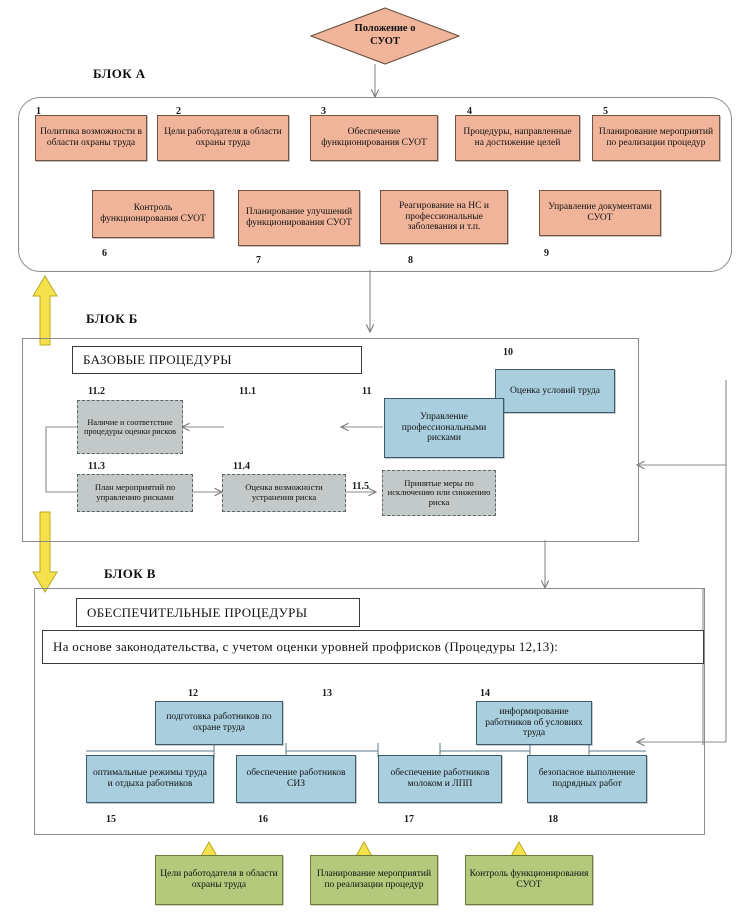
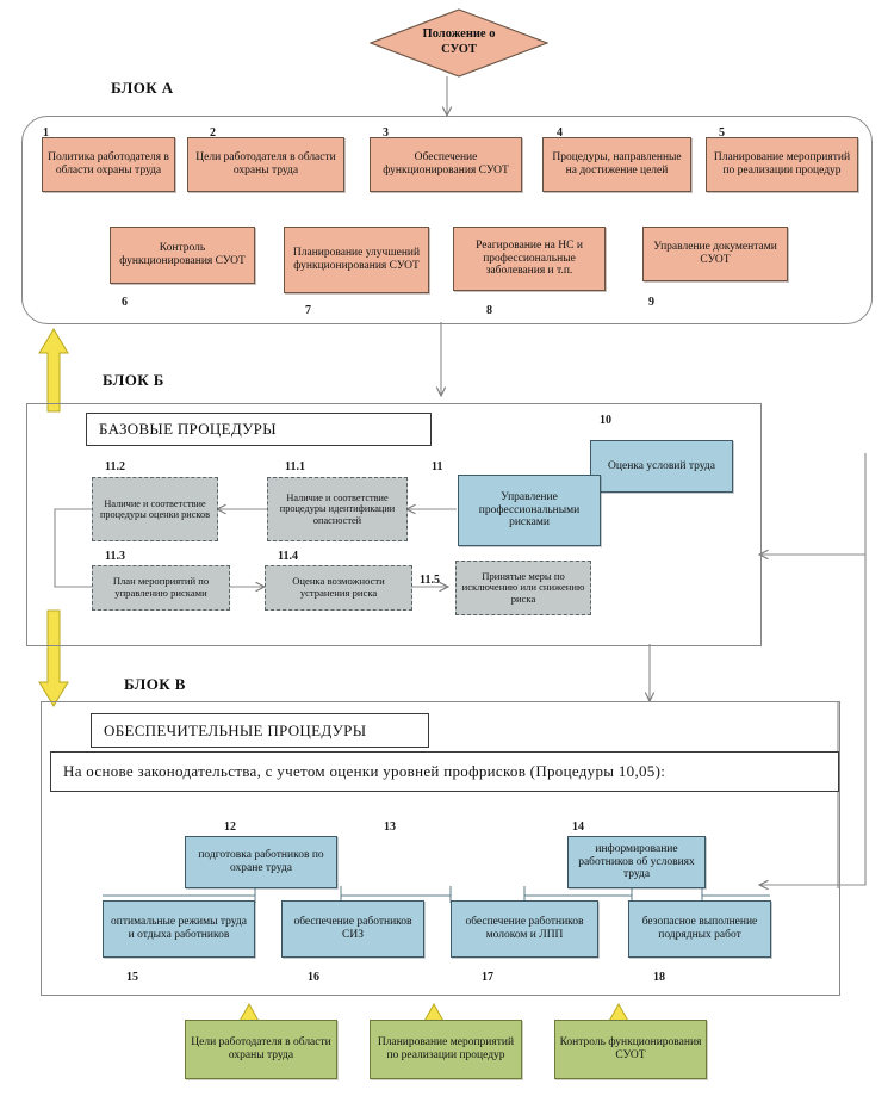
  Положение о
  СУОТ
  БЛОК А
  1
- Политика возможности в области охраны труда
+ Политика работодателя в области охраны труда
  2
  Цели работодателя в области охраны труда
  3
  Обеспечение функционирования СУОТ
  4
  Процедуры, направленные на достижение целей
  5
  Планирование мероприятий по реализации процедур
  Контроль функционирования СУОТ
  6
  Планирование улучшений функционирования СУОТ
  7
  Реагирование на НС и профессиональные заболевания и т.п.
  8
  Управление документами СУОТ
  9
  БЛОК Б
  БАЗОВЫЕ ПРОЦЕДУРЫ
  10
  Оценка условий труда
  11
  Управление профессиональными рисками
  11.1
+ Наличие и соответствие процедуры идентификации опасностей
  11.2
  Наличие и соответствие процедуры оценки рисков
  11.3
  План мероприятий по управлению рисками
  11.4
  Оценка возможности устранения риска
  11.5
  Принятые меры по исключению или снижению риска
  БЛОК В
  ОБЕСПЕЧИТЕЛЬНЫЕ ПРОЦЕДУРЫ
- На основе законодательства, с учетом оценки уровней профрисков (Процедуры 12,13):
+ На основе законодательства, с учетом оценки уровней профрисков (Процедуры 10,05):
  12
  подготовка работников по охране труда
  13
  14
  информирование работников об условиях труда
  оптимальные режимы труда и отдыха работников
  15
  обеспечение работников СИЗ
  16
  обеспечение работников молоком и ЛПП
  17
  безопасное выполнение подрядных работ
  18
  Цели работодателя в области охраны труда
  Планирование мероприятий по реализации процедур
  Контроль функционирования СУОТ
